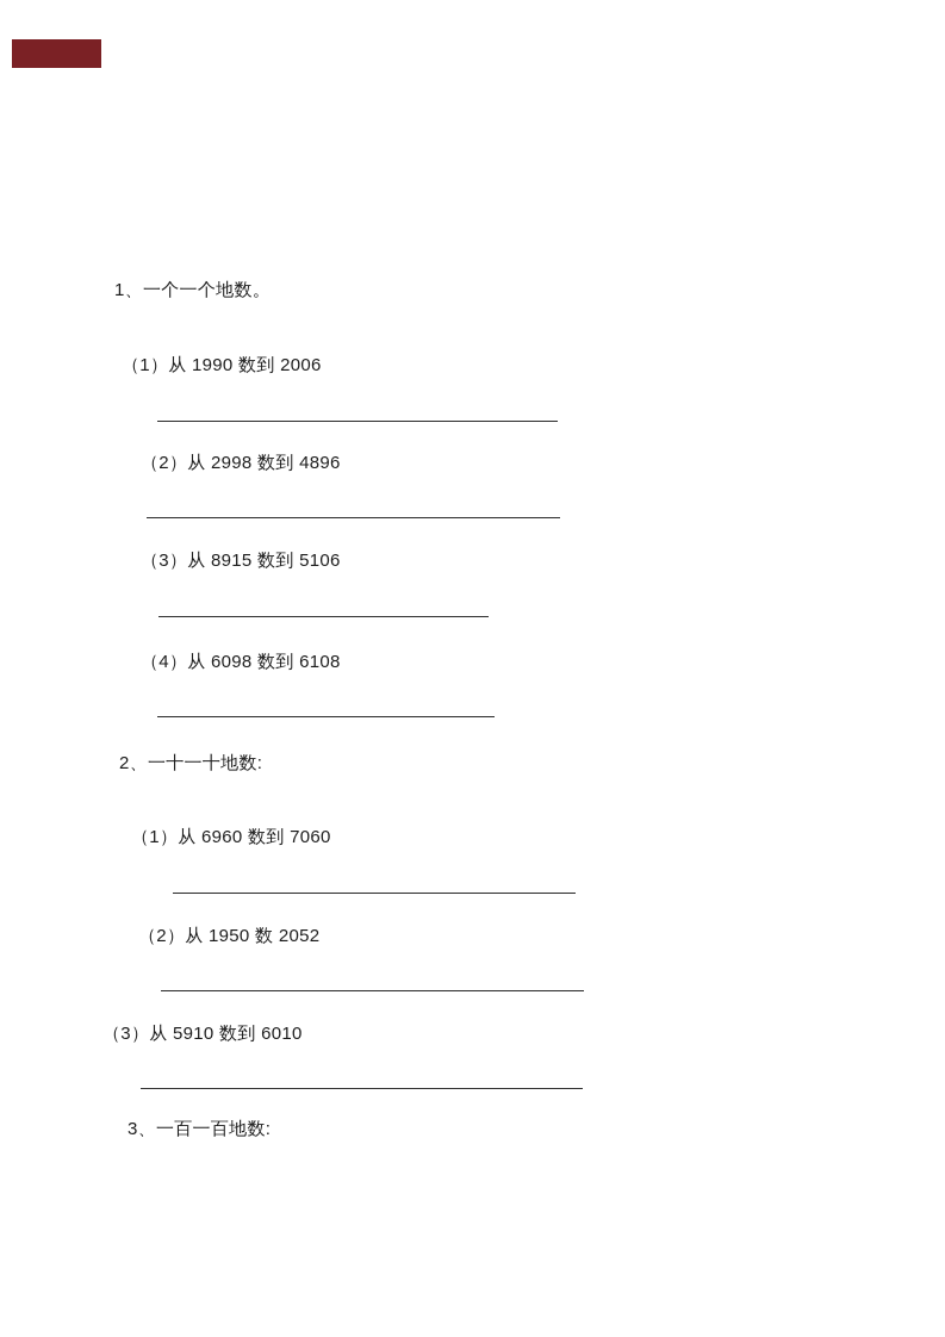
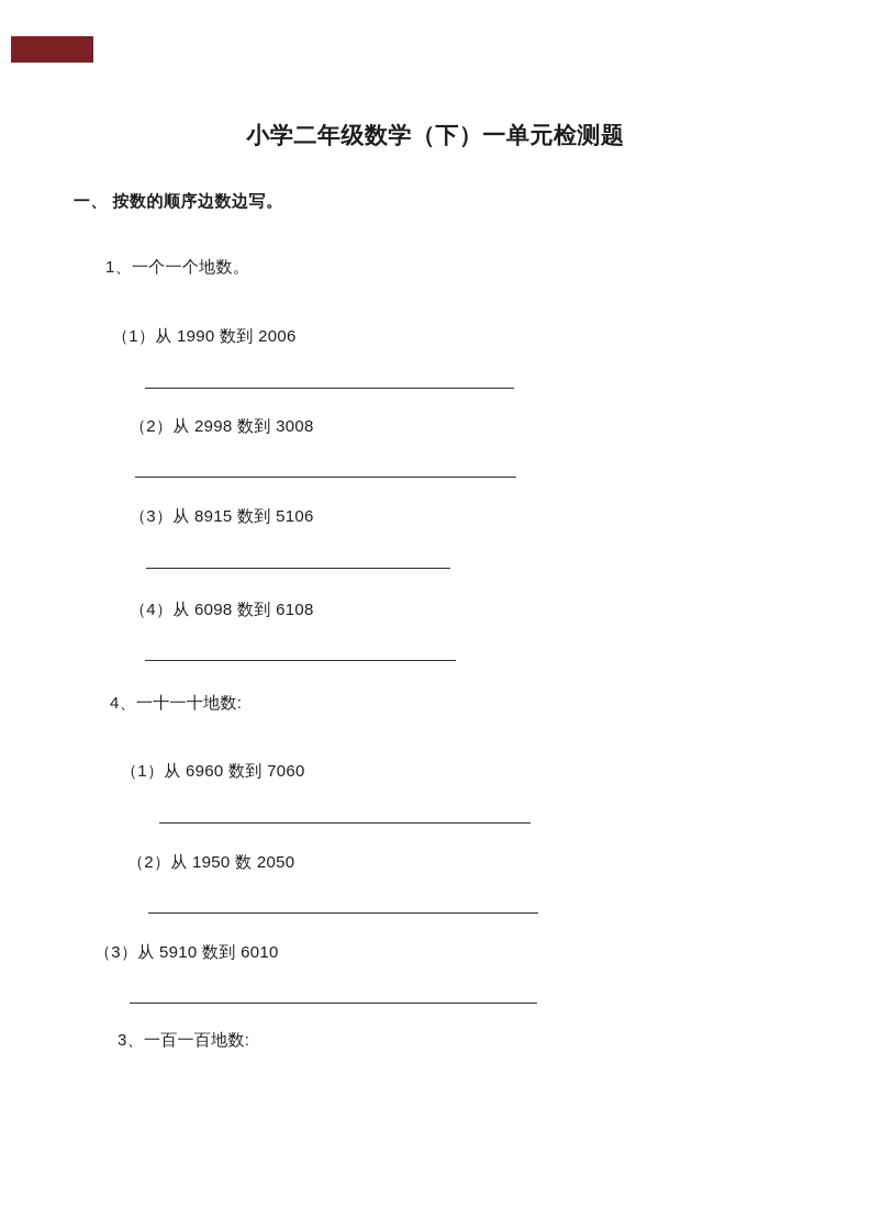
+ 小学二年级数学（下）一单元检测题
+ 一、 按数的顺序边数边写。
  1、一个一个地数。
  （1）从 1990 数到 2006
- （2）从 2998 数到 4896
+ （2）从 2998 数到 3008
  （3）从 8915 数到 5106
  （4）从 6098 数到 6108
- 2、一十一十地数:
+ 4、一十一十地数:
  （1）从 6960 数到 7060
- （2）从 1950 数 2052
+ （2）从 1950 数 2050
  （3）从 5910 数到 6010
  3、一百一百地数:
